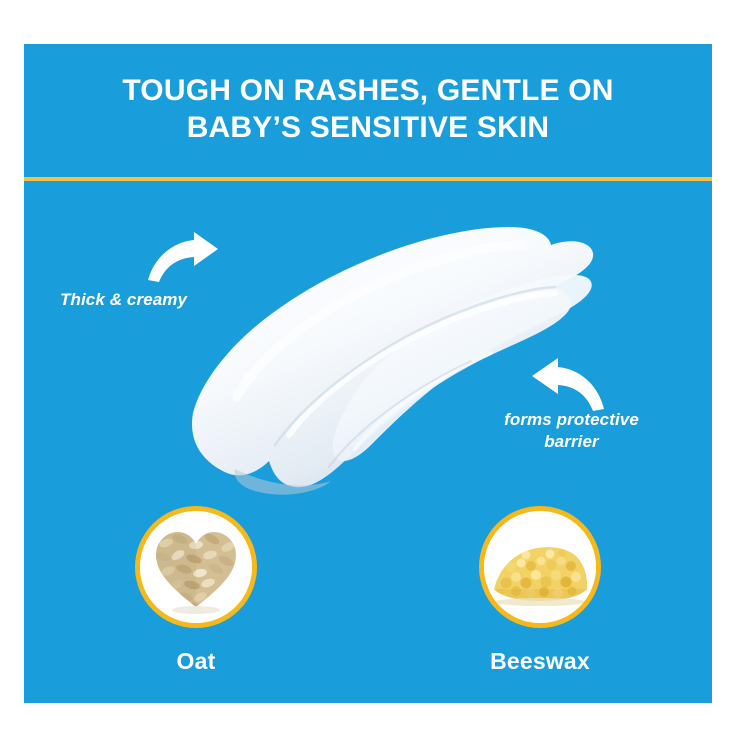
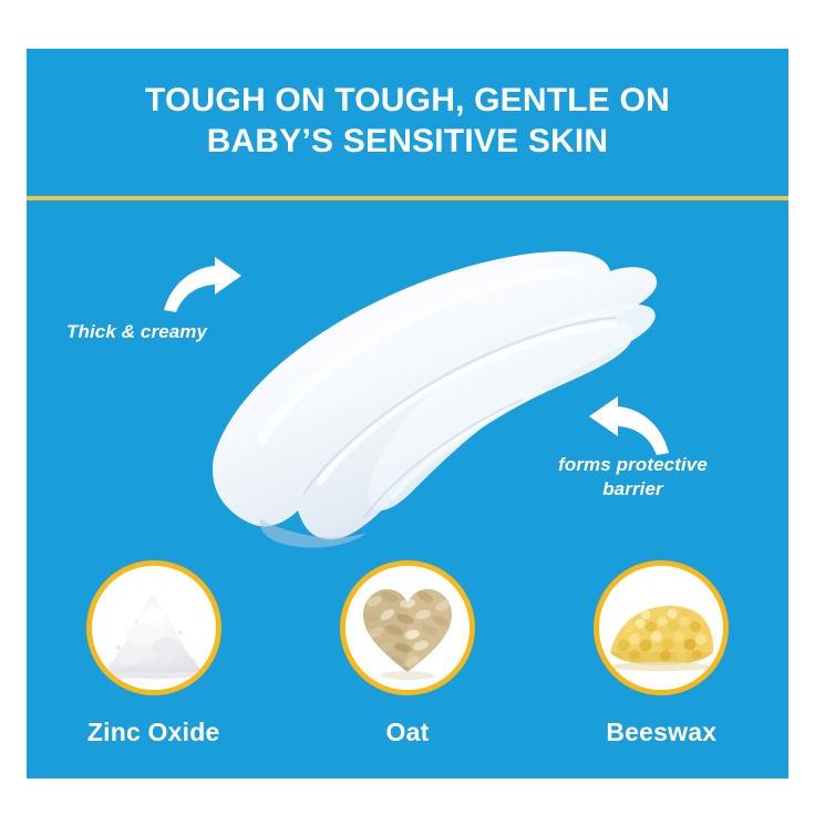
- TOUGH ON RASHES, GENTLE ON
+ TOUGH ON TOUGH, GENTLE ON
  BABY’S SENSITIVE SKIN
  Thick & creamy
  forms protective
  barrier
+ Zinc Oxide
  Oat
  Beeswax
